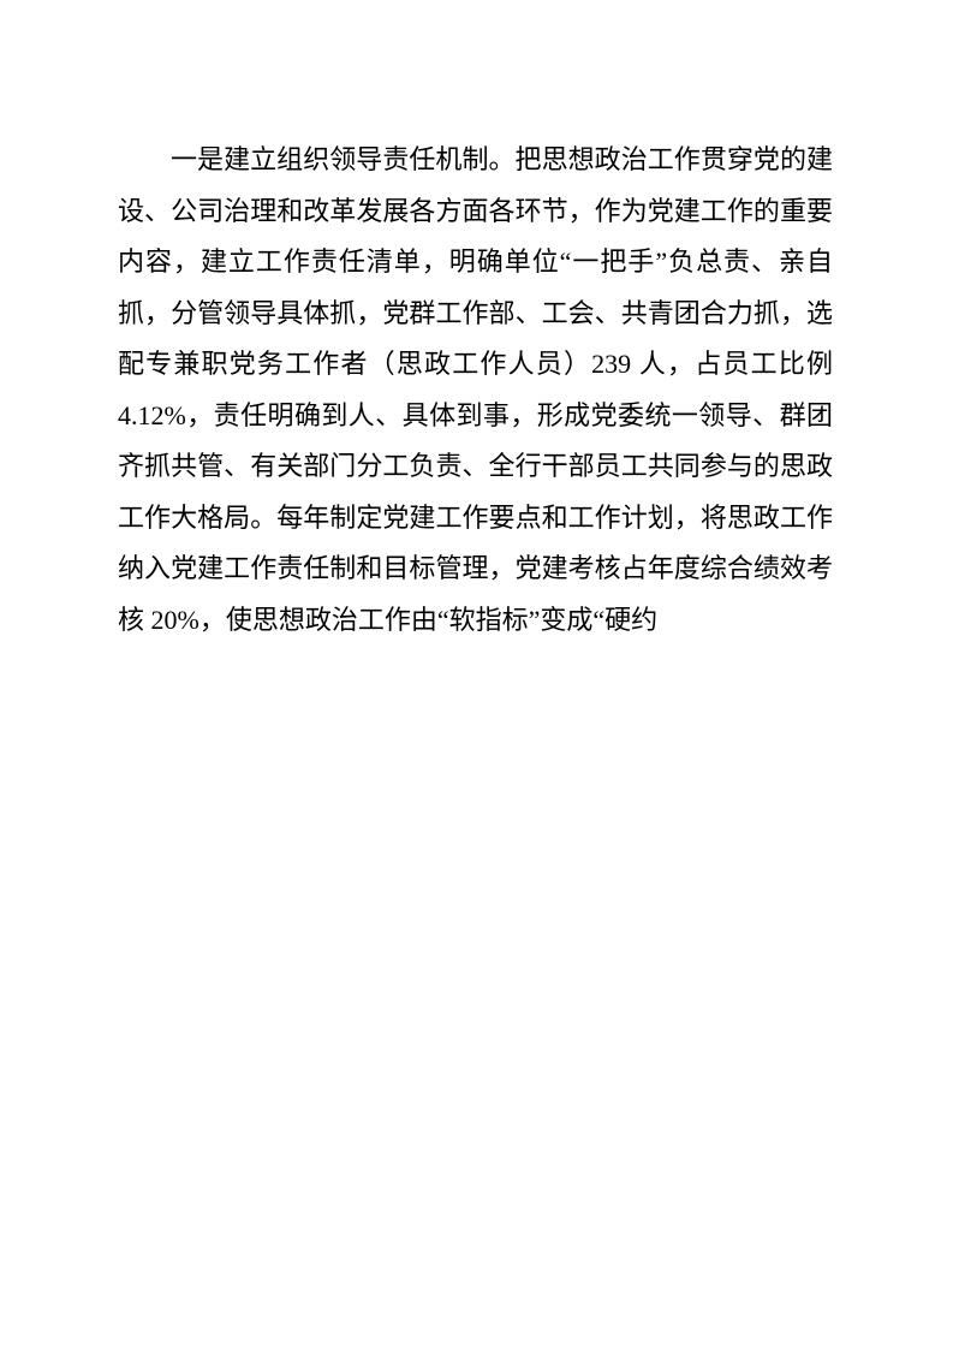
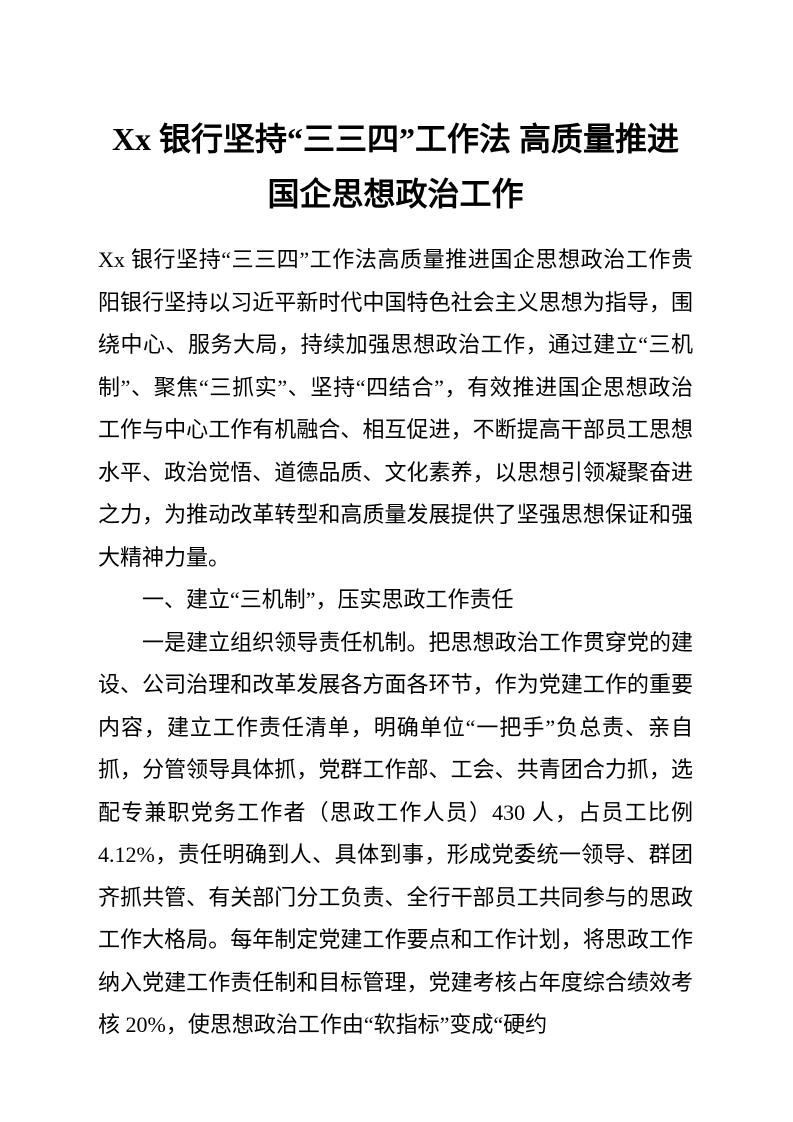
+ Xx 银行坚持“三三四”工作法 高质量推进国企思想政治工作
+ Xx 银行坚持“三三四”工作法高质量推进国企思想政治工作贵阳银行坚持以习近平新时代中国特色社会主义思想为指导，围绕中心、服务大局，持续加强思想政治工作，通过建立“三机制”、聚焦“三抓实”、坚持“四结合”，有效推进国企思想政治工作与中心工作有机融合、相互促进，不断提高干部员工思想水平、政治觉悟、道德品质、文化素养，以思想引领凝聚奋进之力，为推动改革转型和高质量发展提供了坚强思想保证和强大精神力量。
+ 一、建立“三机制”，压实思政工作责任
- 一是建立组织领导责任机制。把思想政治工作贯穿党的建设、公司治理和改革发展各方面各环节，作为党建工作的重要内容，建立工作责任清单，明确单位“一把手”负总责、亲自抓，分管领导具体抓，党群工作部、工会、共青团合力抓，选配专兼职党务工作者（思政工作人员）239 人，占员工比例 4.12%，责任明确到人、具体到事，形成党委统一领导、群团齐抓共管、有关部门分工负责、全行干部员工共同参与的思政工作大格局。每年制定党建工作要点和工作计划，将思政工作纳入党建工作责任制和目标管理，党建考核占年度综合绩效考核 20%，使思想政治工作由“软指标”变成“硬约
+ 一是建立组织领导责任机制。把思想政治工作贯穿党的建设、公司治理和改革发展各方面各环节，作为党建工作的重要内容，建立工作责任清单，明确单位“一把手”负总责、亲自抓，分管领导具体抓，党群工作部、工会、共青团合力抓，选配专兼职党务工作者（思政工作人员）430 人，占员工比例 4.12%，责任明确到人、具体到事，形成党委统一领导、群团齐抓共管、有关部门分工负责、全行干部员工共同参与的思政工作大格局。每年制定党建工作要点和工作计划，将思政工作纳入党建工作责任制和目标管理，党建考核占年度综合绩效考核 20%，使思想政治工作由“软指标”变成“硬约
